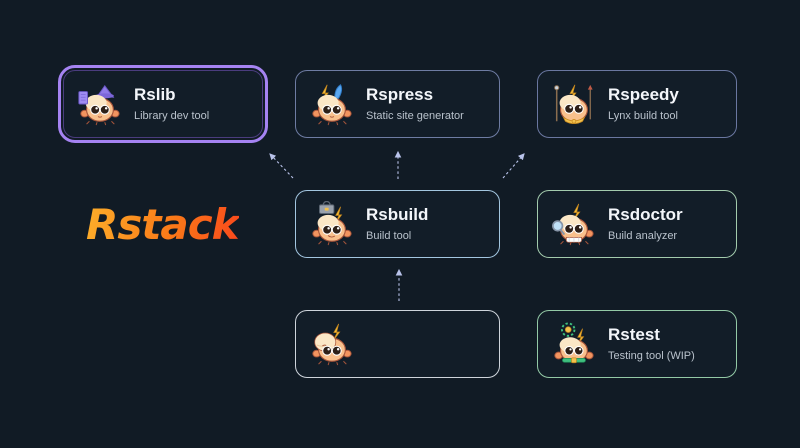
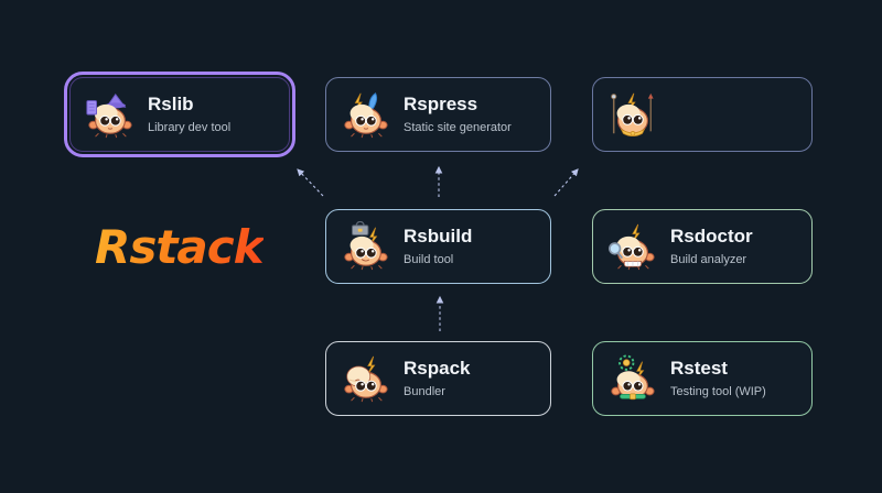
  Rstack
  Rslib
  Library dev tool
  Rspress
  Static site generator
- Rspeedy
- Lynx build tool
  Rsbuild
  Build tool
  Rsdoctor
  Build analyzer
+ Rspack
+ Bundler
  Rstest
  Testing tool (WIP)
